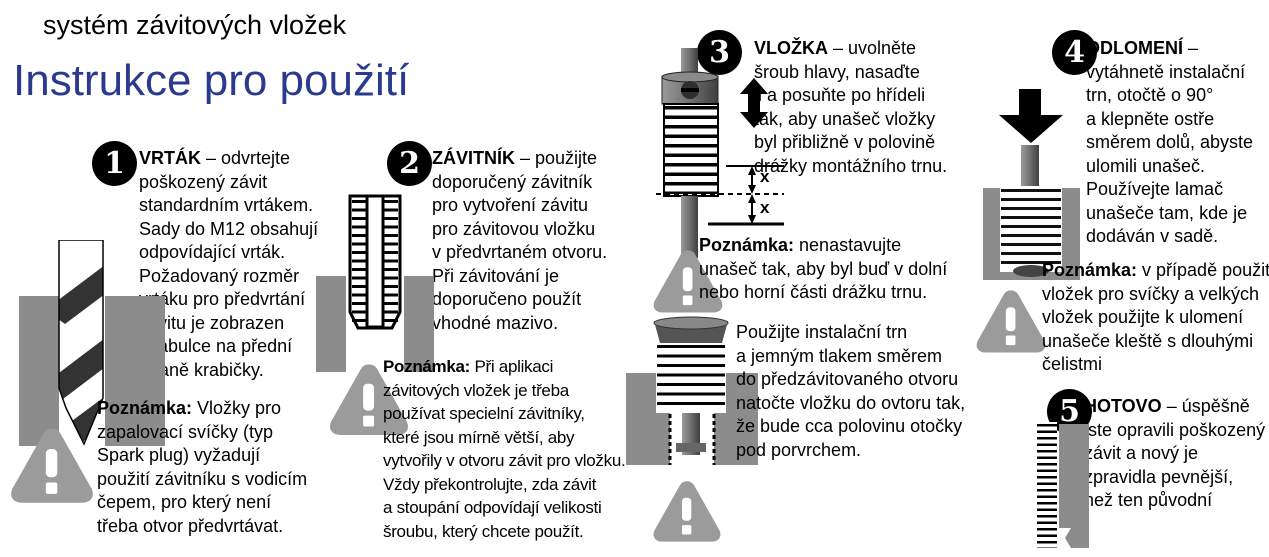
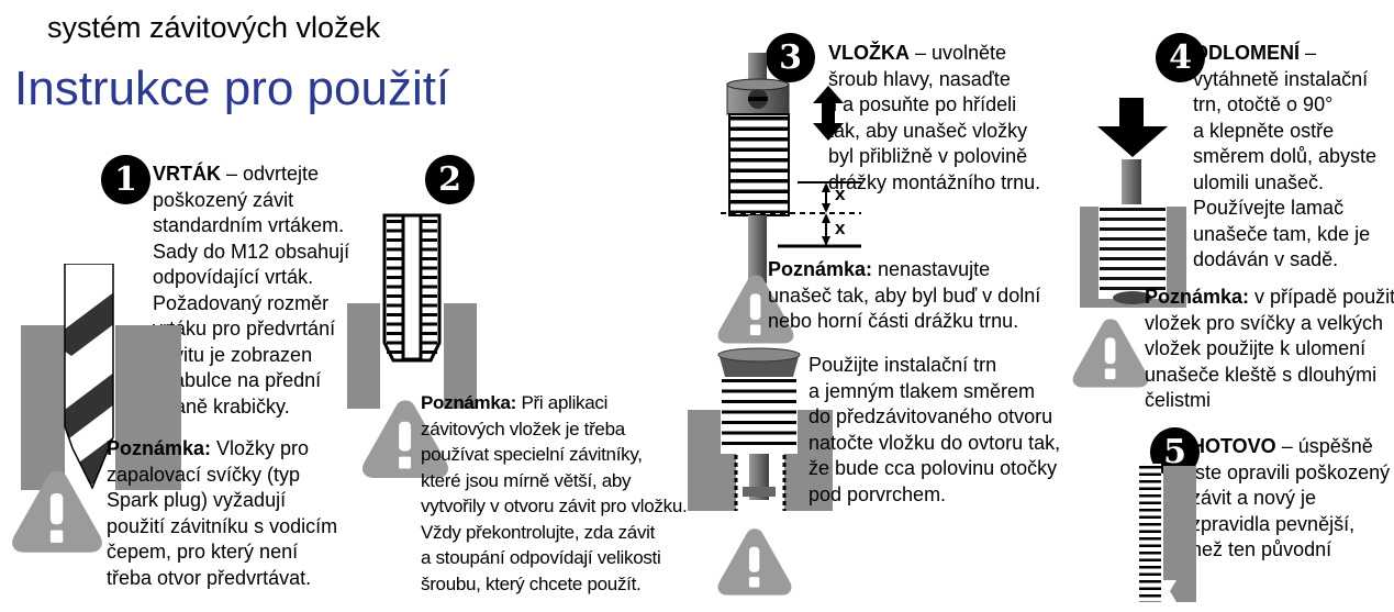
  systém závitových vložek
  Instrukce pro použití
  1
  VRTÁK – odvrtejte
  poškozený závit
  standardním vrtákem.
  Sady do M12 obsahují
  odpovídající vrták.
  Požadovaný rozměr
  ku pro předvrtání
  itu je zobrazen
  bulce na přední
  ně krabičky.
  Poznámka: Vložky pro
  zapalovací svíčky (typ
  Spark plug) vyžadují
  použití závitníku s vodicím
  čepem, pro který není
  třeba otvor předvrtávat.
  2
- ZÁVITNÍK – použijte
- doporučený závitník
- pro vytvoření závitu
- pro závitovou vložku
- v předvrtaném otvoru.
- Při závitování je
- doporučeno použít
- vhodné mazivo.
  Poznámka: Při aplikaci
  závitových vložek je třeba
  používat specielní závitníky,
  které jsou mírně větší, aby
  vytvořily v otvoru závit pro vložku.
  Vždy překontrolujte, zda závit
  a stoupání odpovídají velikosti
  šroubu, který chcete použít.
  3
  VLOŽKA – uvolněte
  šroub hlavy, nasaďte
  a posuňte po hřídeli
  ak, aby unašeč vložky
  byl přibližně v polovině
  žky montážního trnu.
  x
  x
  Poznámka: nenastavujte
  unašeč tak, aby byl buď v dolní
  nebo horní části drážku trnu.
  Použijte instalační trn
  a jemným tlakem směrem
  do předzávitovaného otvoru
  natočte vložku do ovtoru tak,
  že bude cca polovinu otočky
  pod porvrchem.
  4
  ODLOMENÍ –
  vytáhnetě instalační
  trn, otočtě o 90°
  a klepněte ostře
  směrem dolů, abyste
  ulomili unašeč.
  Používejte lamač
  unašeče tam, kde je
  dodáván v sadě.
  Poznámka: v případě použit
  vložek pro svíčky a velkých
  vložek použijte k ulomení
  unašeče kleště s dlouhými
  čelistmi
  5
  HOTOVO – úspěšně
  ste opravili poškozený
  ávit a nový je
  pravidla pevnější,
  než ten původní
